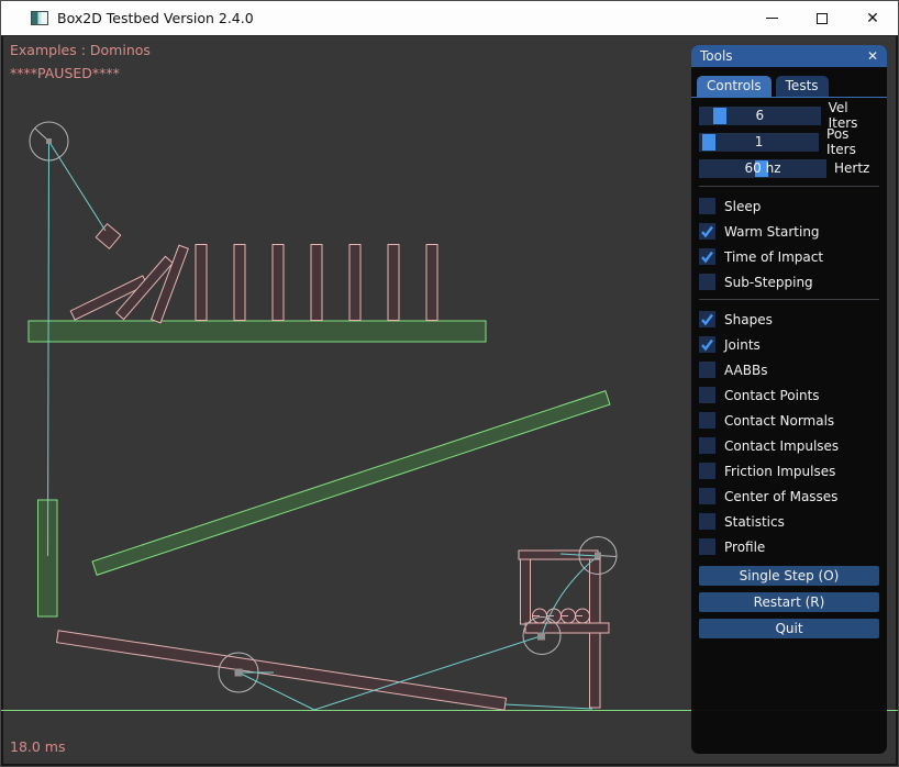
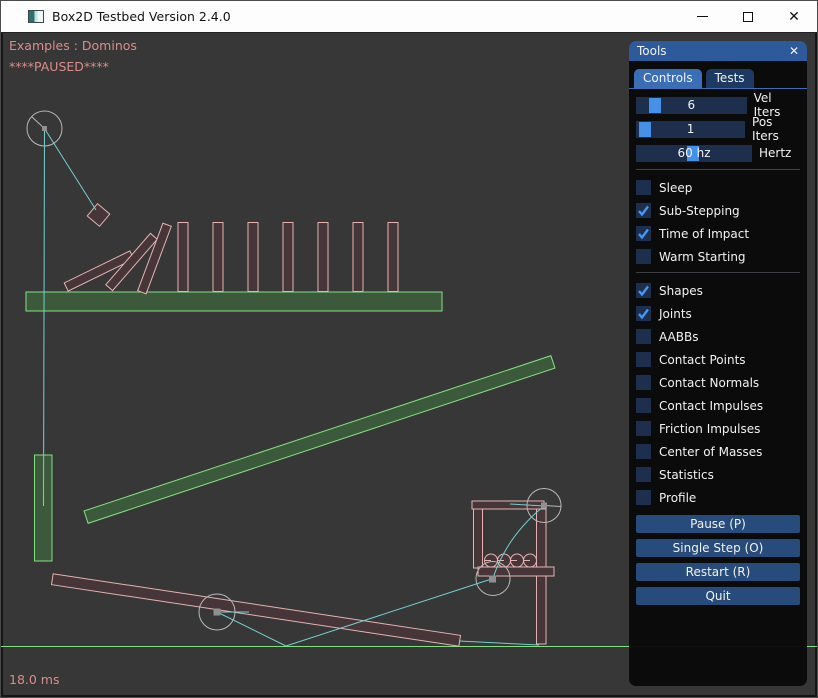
  Examples : Dominos
  ****PAUSED****
  18.0 ms
  Tools
  ✕
  Controls
  Tests
  6
  Vel Iters
  1
  Pos Iters
  60 hz
  Hertz
  Sleep
- Warm Starting
+ Sub-Stepping
  Time of Impact
- Sub-Stepping
+ Warm Starting
  Shapes
  Joints
  AABBs
  Contact Points
  Contact Normals
  Contact Impulses
  Friction Impulses
  Center of Masses
  Statistics
  Profile
+ Pause (P)
  Single Step (O)
  Restart (R)
  Quit
  Box2D Testbed Version 2.4.0
  ✕
